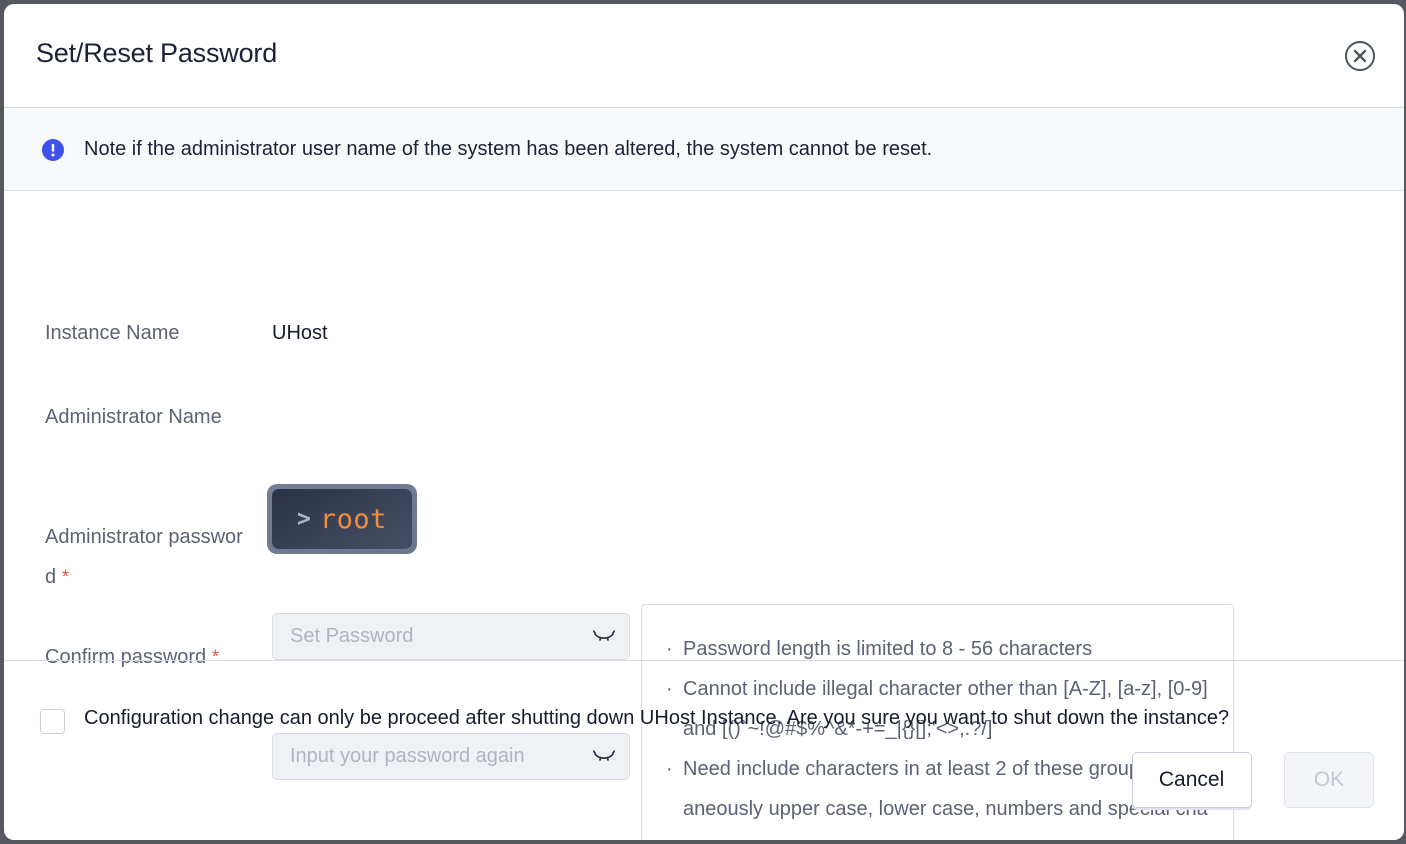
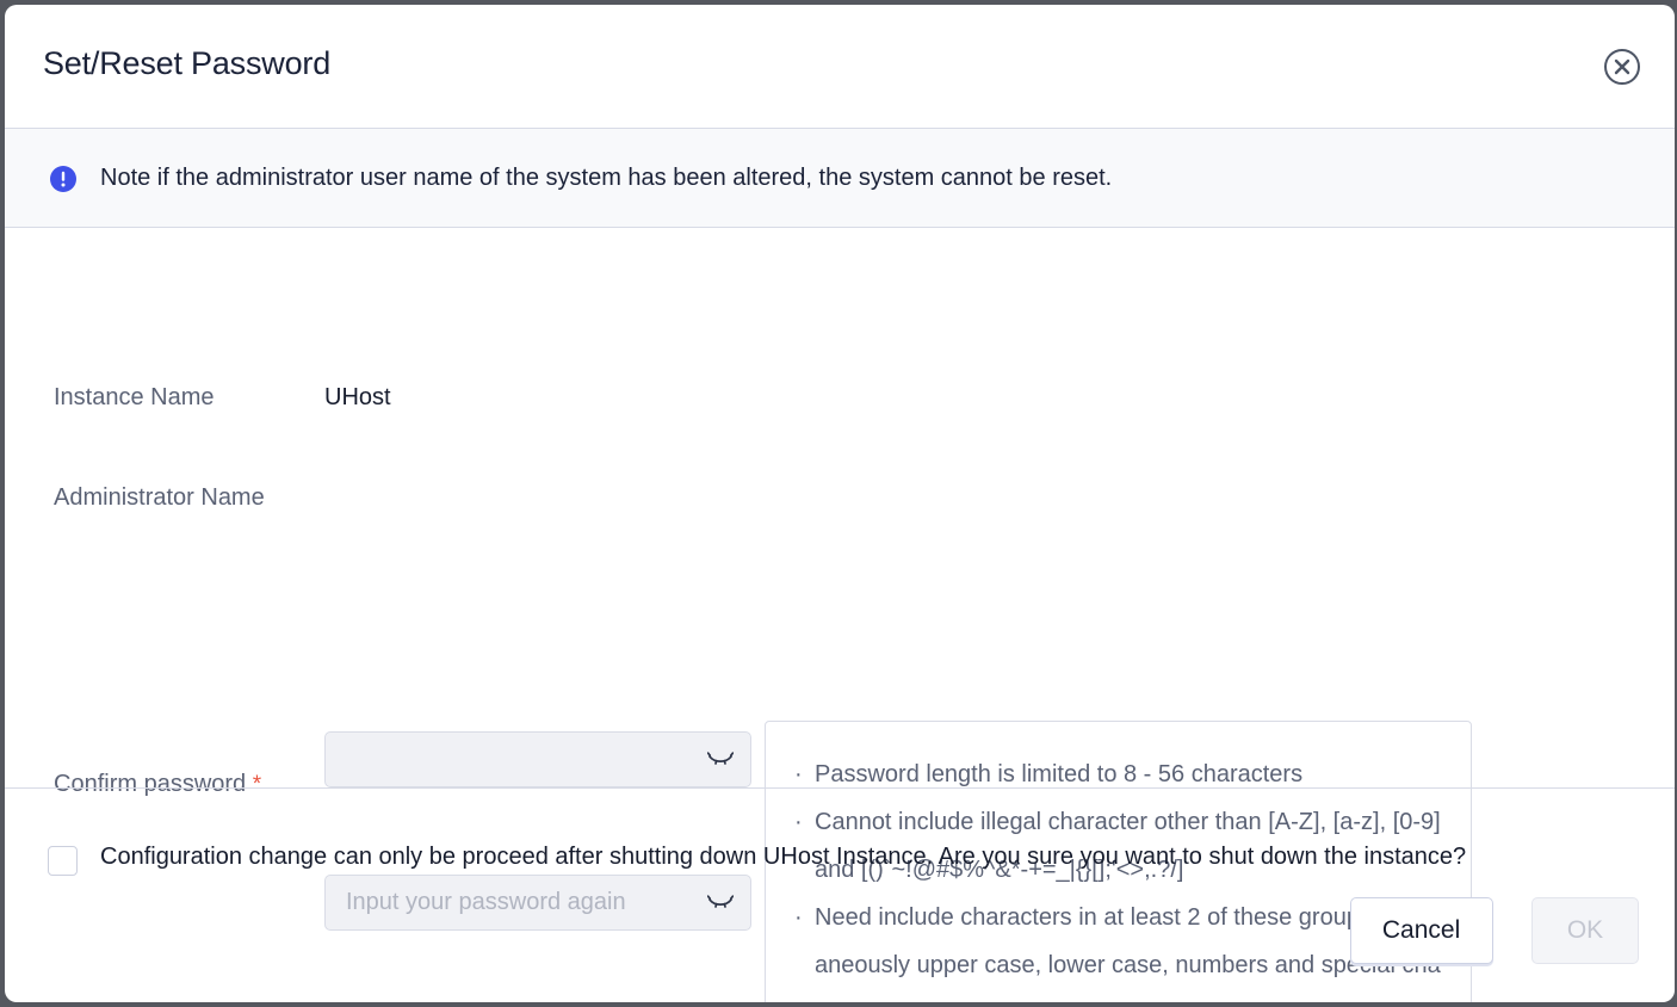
  Set/Reset Password
  Note if the administrator user name of the system has been altered, the system cannot be reset.
  Instance Name
  UHost
  Administrator Name
- >
- root
- Administrator password *
- Set Password
  Confirm password *
  Input your password again
  ·
  Password length is limited to 8 - 56 characters
  ·
  Cannot include illegal character other than [A-Z], [a-z], [0-9] and [()`~!@#$%^&*-+=_|{}[];'<>,.?/]
  ·
  Need include characters in at least 2 of these grouaneously upper case, lower case, numbers and special cha
  Configuration change can only be proceed after shutting down UHost Instance. Are you sure you want to shut down the instance?
  Cancel OK
